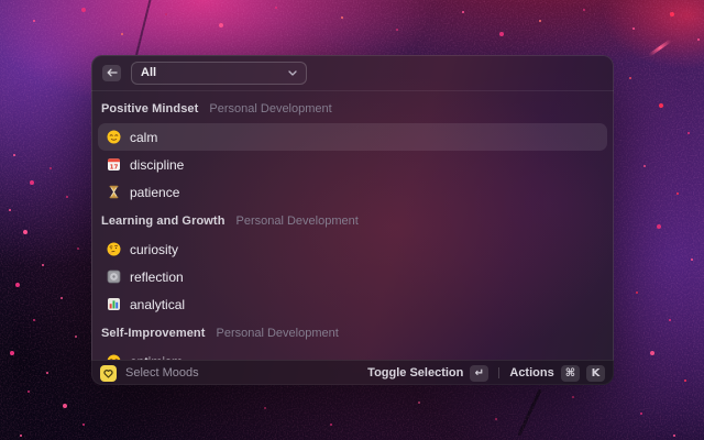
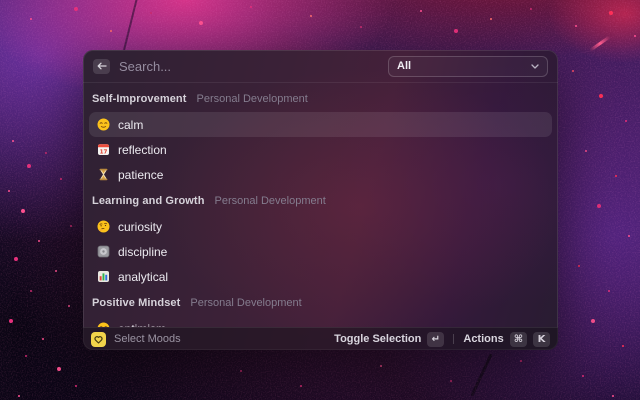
+ Search...
  All
- Positive Mindset
+ Self-Improvement
  Personal Development
  calm
- discipline
+ reflection
  patience
  Learning and Growth
  Personal Development
  curiosity
- reflection
+ discipline
  analytical
- Self-Improvement
+ Positive Mindset
  Personal Development
  Select Moods
  Toggle Selection
  ↵
  Actions
  ⌘
  K
